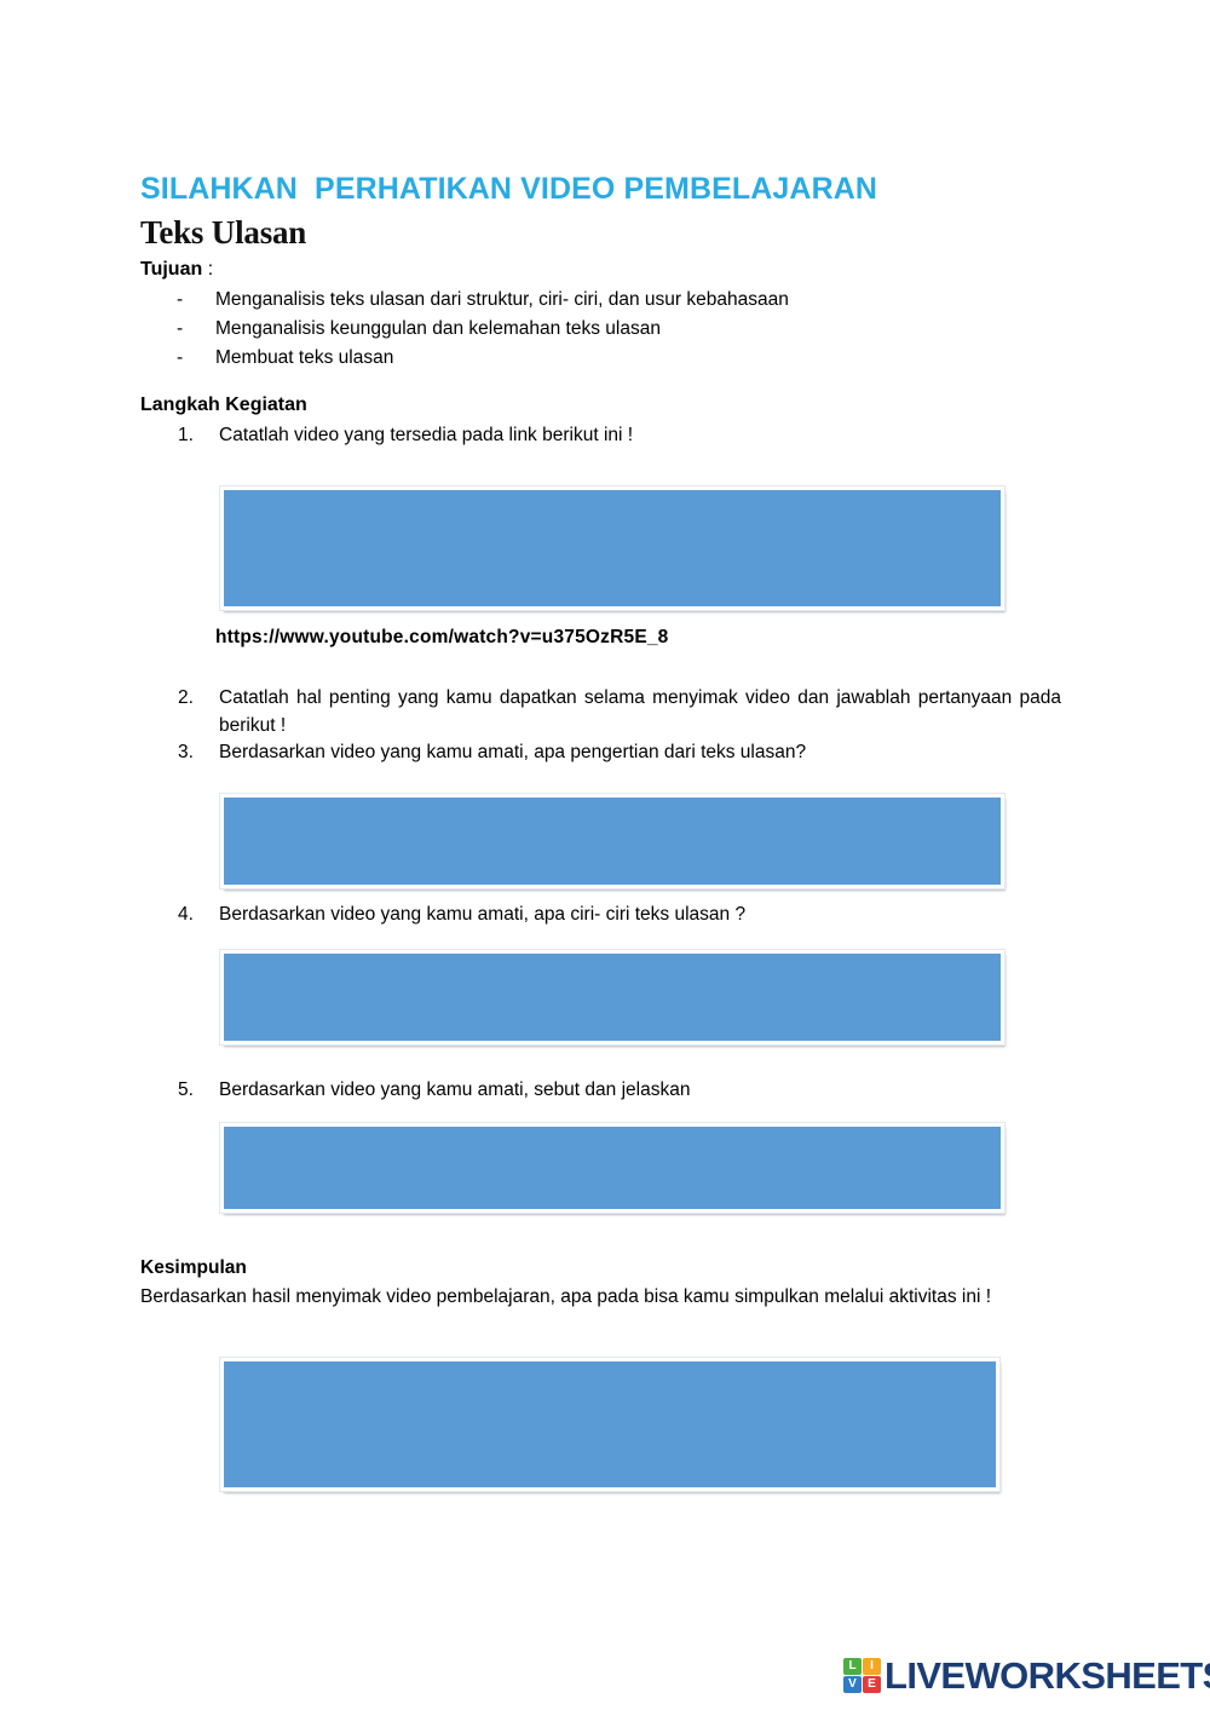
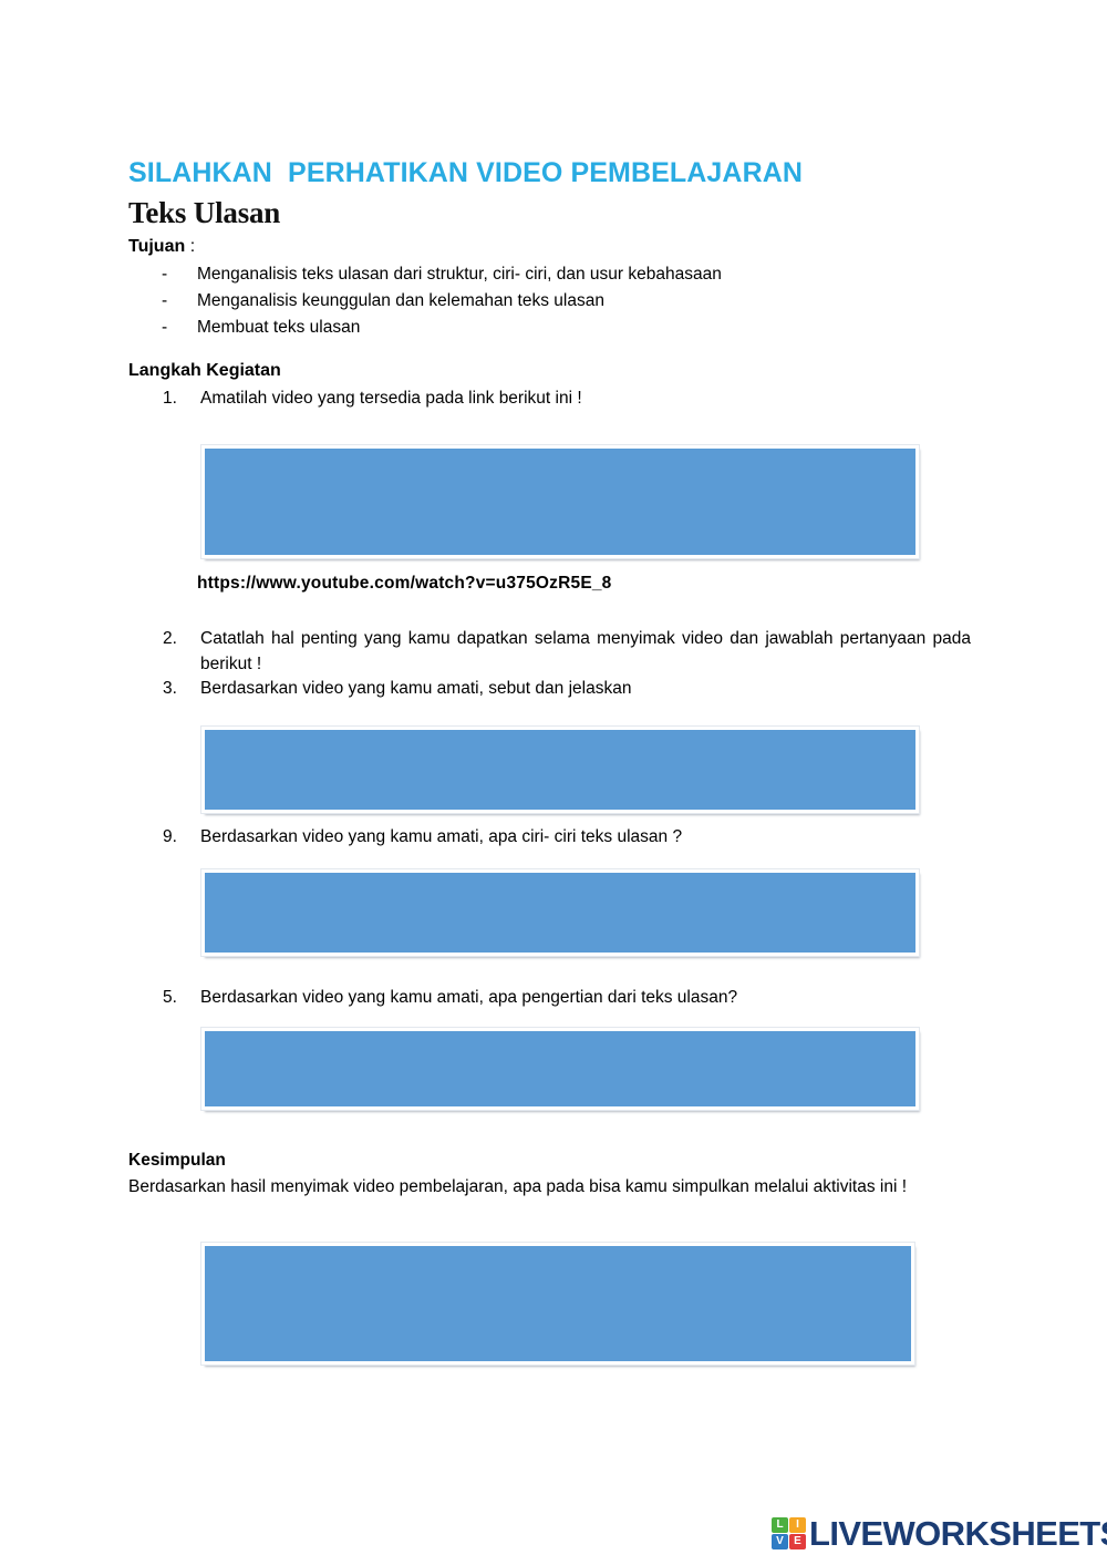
  SILAHKAN PERHATIKAN VIDEO PEMBELAJARAN
  Teks Ulasan
  Tujuan :
  -
  Menganalisis teks ulasan dari struktur, ciri- ciri, dan usur kebahasaan
  -
  Menganalisis keunggulan dan kelemahan teks ulasan
  -
  Membuat teks ulasan
  Langkah Kegiatan
  1.
- Catatlah video yang tersedia pada link berikut ini !
+ Amatilah video yang tersedia pada link berikut ini !
  https://www.youtube.com/watch?v=u375OzR5E_8
  2.
  Catatlah hal penting yang kamu dapatkan selama menyimak video dan jawablah pertanyaan pada berikut !
  3.
- Berdasarkan video yang kamu amati, apa pengertian dari teks ulasan?
+ Berdasarkan video yang kamu amati, sebut dan jelaskan
- 4.
+ 9.
  Berdasarkan video yang kamu amati, apa ciri- ciri teks ulasan ?
  5.
- Berdasarkan video yang kamu amati, sebut dan jelaskan
+ Berdasarkan video yang kamu amati, apa pengertian dari teks ulasan?
  Kesimpulan
  Berdasarkan hasil menyimak video pembelajaran, apa pada bisa kamu simpulkan melalui aktivitas ini !
  L
  I
  V
  E
  LIVEWORKSHEET
